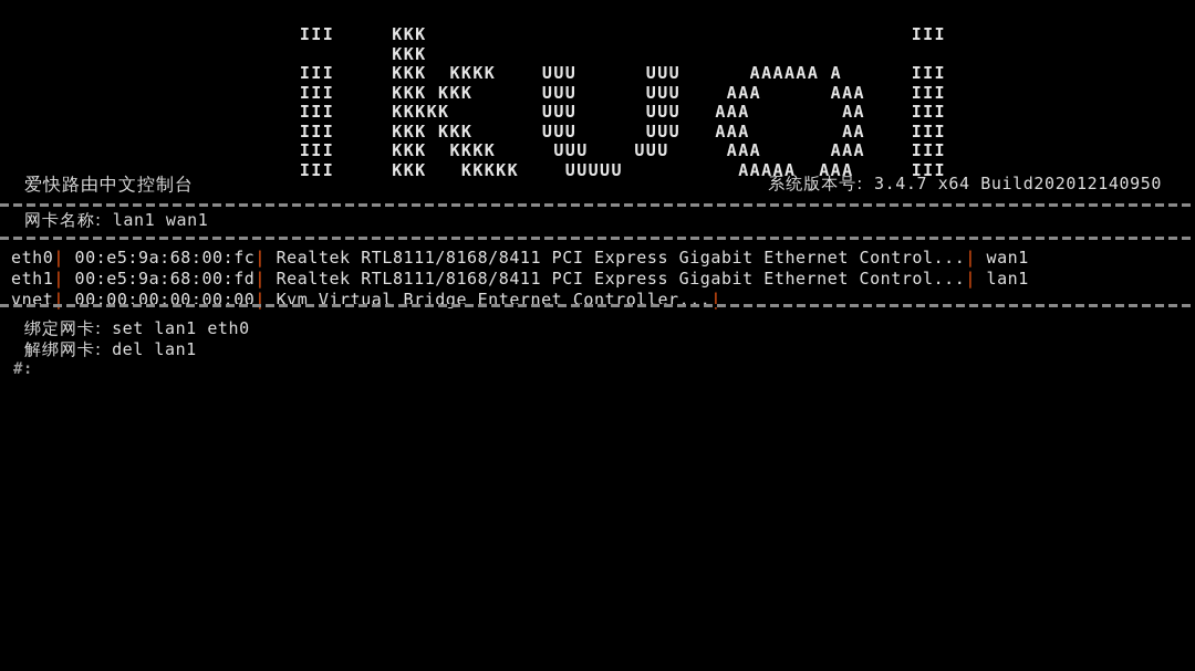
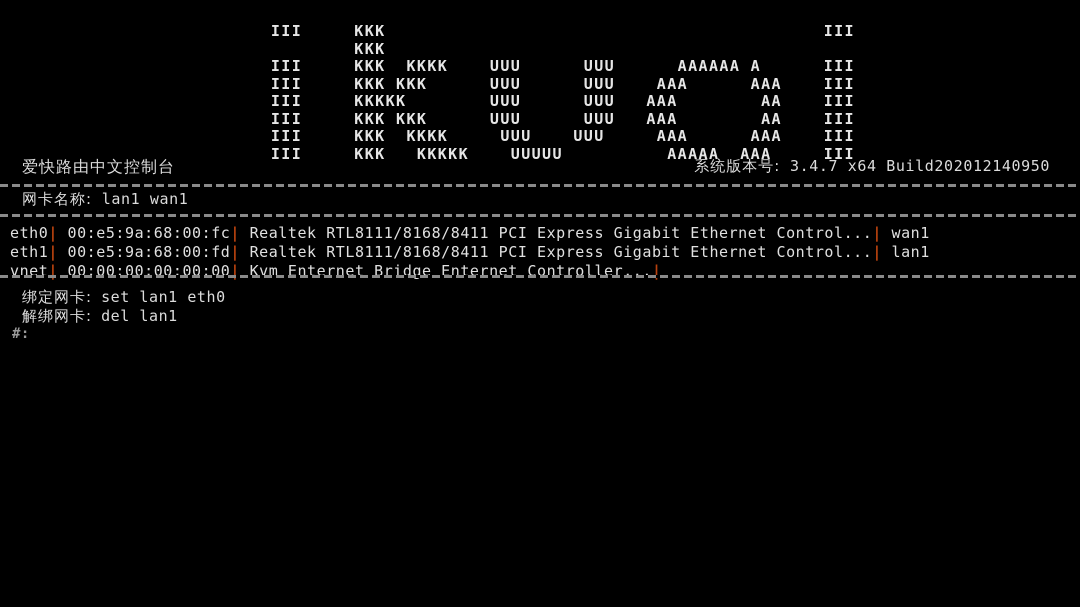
  III KKK III
  KKK
  III KKK KKKK UUU UUU AAAAAA A III
  III KKK KKK UUU UUU AAA AAA III
  III KKKKK UUU UUU AAA AA III
  III KKK KKK UUU UUU AAA AA III
  III KKK KKKK UUU UUU AAA AAA III
  III KKK KKKKK UUUUU AAAAA AAA III
  爱快路由中文控制台
  系统版本号: 3.4.7 x64 Build202012140950
  网卡名称: lan1 wan1
  eth0| 00:e5:9a:68:00:fc| Realtek RTL8111/8168/8411 PCI Express Gigabit Ethernet Control...| wan1
  eth1| 00:e5:9a:68:00:fd| Realtek RTL8111/8168/8411 PCI Express Gigabit Ethernet Control...| lan1
- vnet| 00:00:00:00:00:00| Kvm Virtual Bridge Enternet Controller...|
+ vnet| 00:00:00:00:00:00| Kvm Enternet Bridge Enternet Controller...|
  绑定网卡: set lan1 eth0
  解绑网卡: del lan1
  #:
